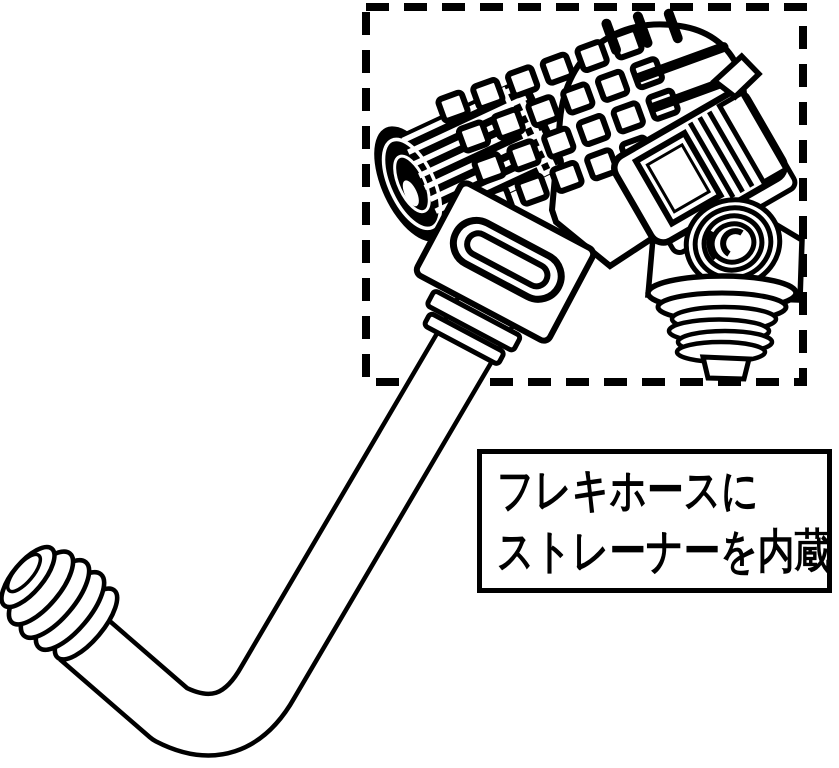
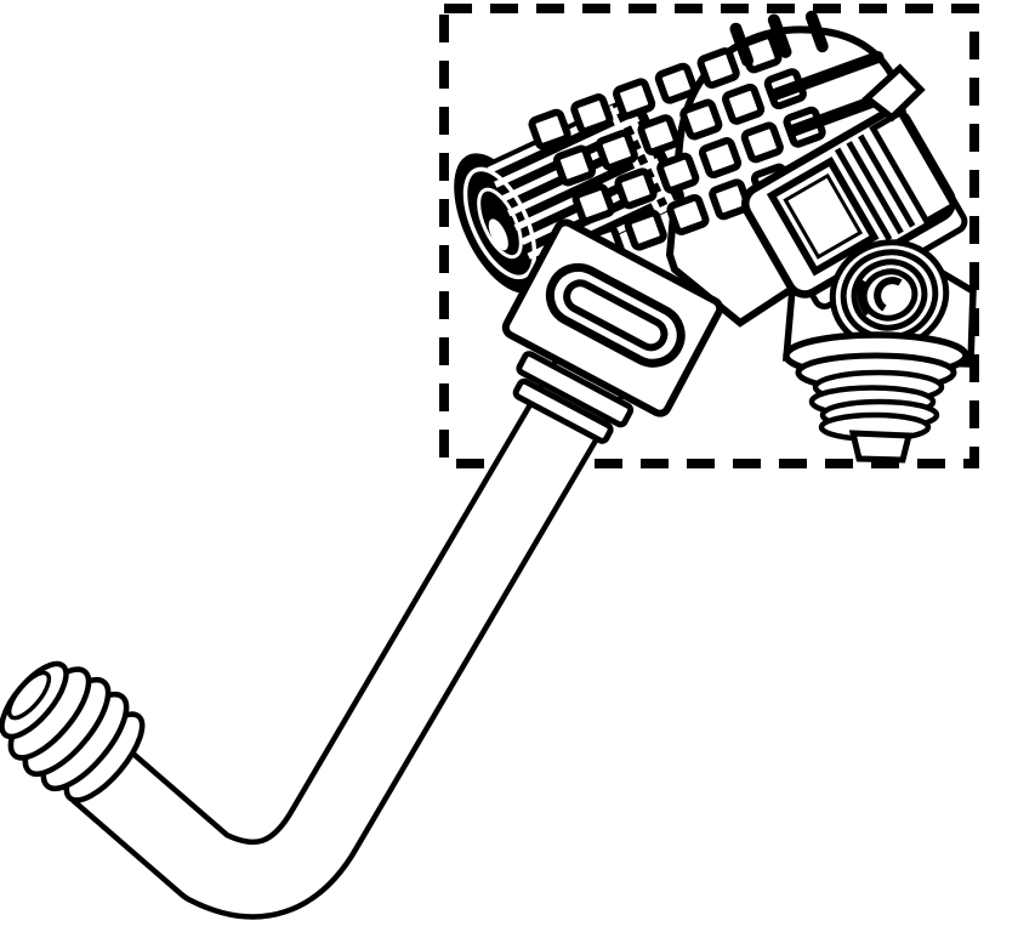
- フレキホースに
- ストレーナーを内蔵
